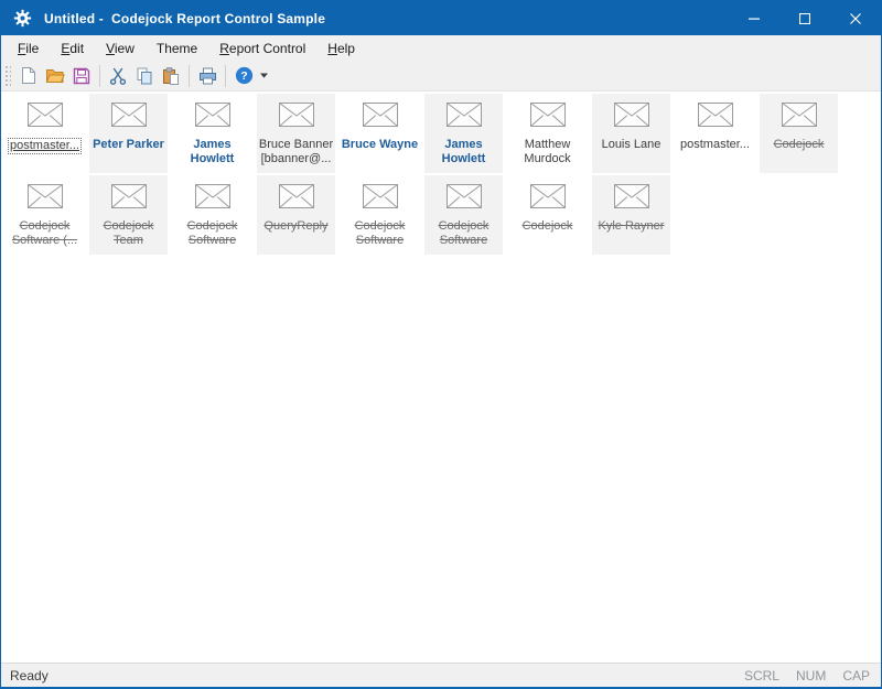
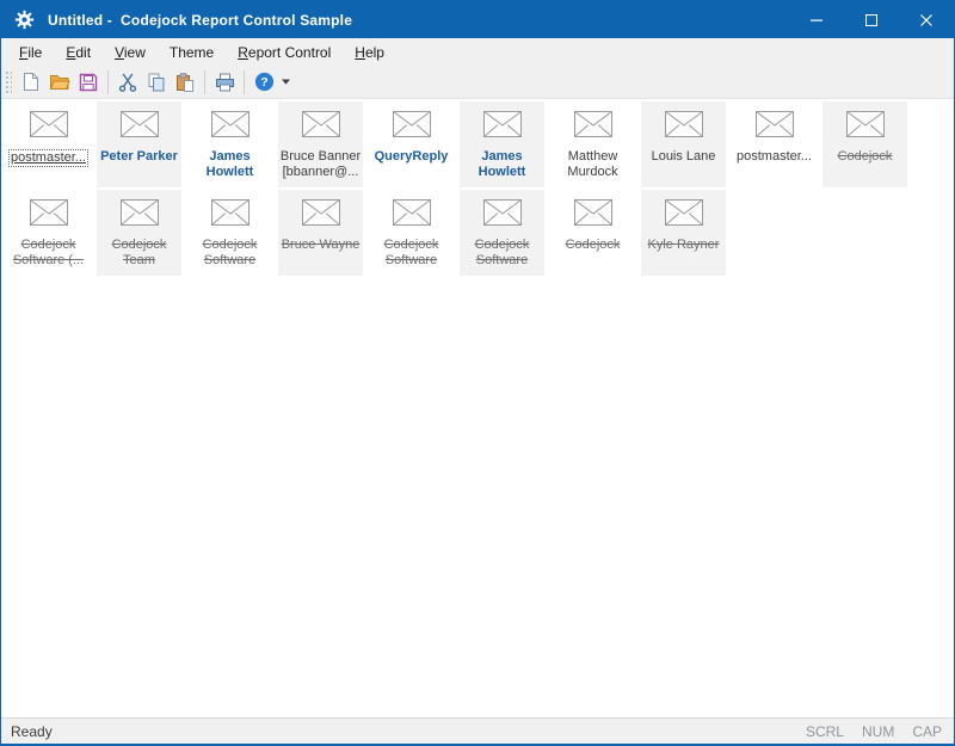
  Untitled - Codejock Report Control Sample
  File
  Edit
  View
  Theme
  Report Control
  Help
  ?
  postmaster...
  Peter Parker
  James
  Howlett
  Bruce Banner
  [bbanner@...
- Bruce Wayne
+ QueryReply
  James
  Howlett
  Matthew
  Murdock
  Louis Lane
  postmaster...
  Codejock
  Codejock
  Software (...
  Codejock
  Team
  Codejock
  Software
- QueryReply
+ Bruce Wayne
  Codejock
  Software
  Codejock
  Software
  Codejock
  Kyle Rayner
  Ready
  SCRL
  NUM
  CAP
